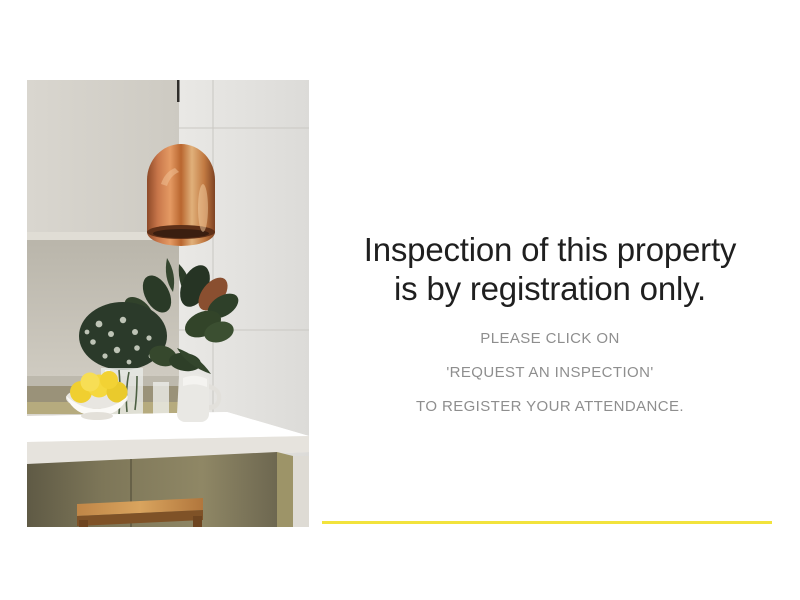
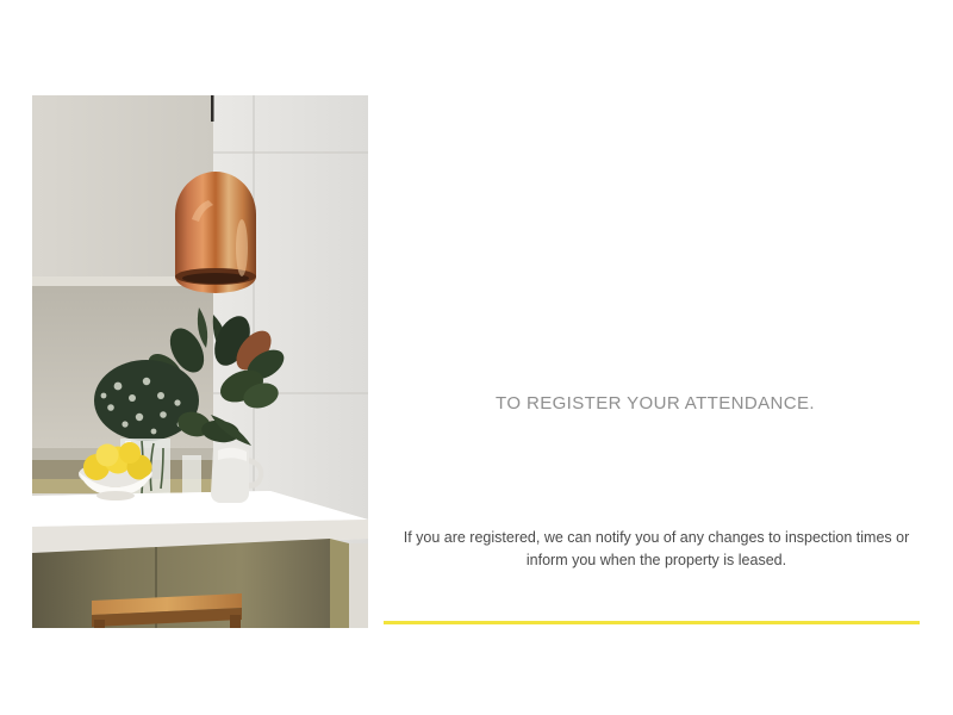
- Inspection of this property
- is by registration only.
- PLEASE CLICK ON
- 'REQUEST AN INSPECTION'
  TO REGISTER YOUR ATTENDANCE.
+ If you are registered, we can notify you of any changes to inspection times or
+ inform you when the property is leased.
